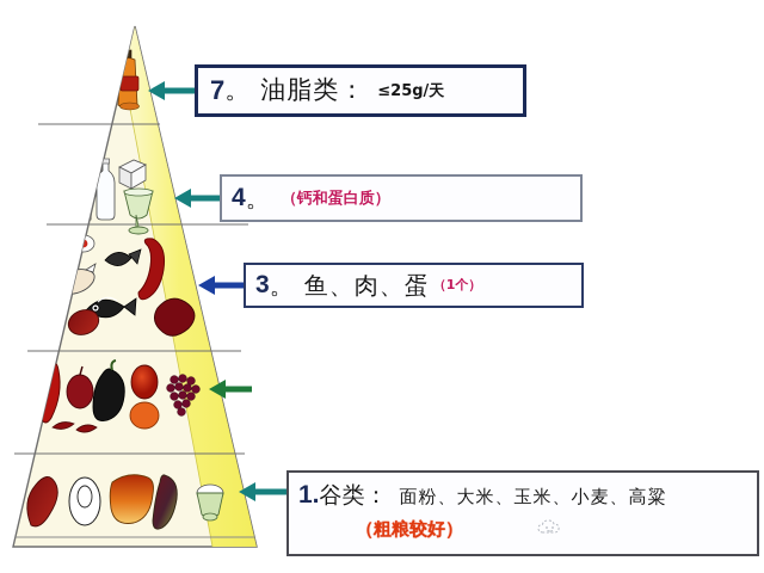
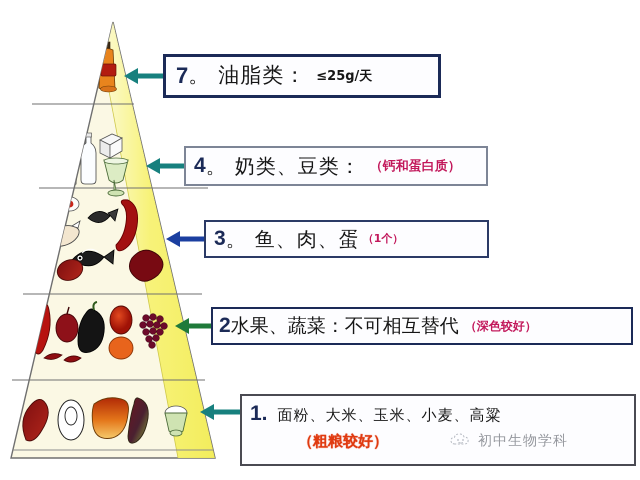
  7
  。
  油脂类：
  ≤25g/天
  4
  。
+ 奶类、豆类：
  （钙和蛋白质）
  3
  。
  鱼、肉、蛋
  （1个）
+ 2
+ 水果、蔬菜：不可相互替代
+ （深色较好）
  1.
- 谷类：
  面粉、大米、玉米、小麦、高粱
  （粗粮较好）
+ 初中生物学科
